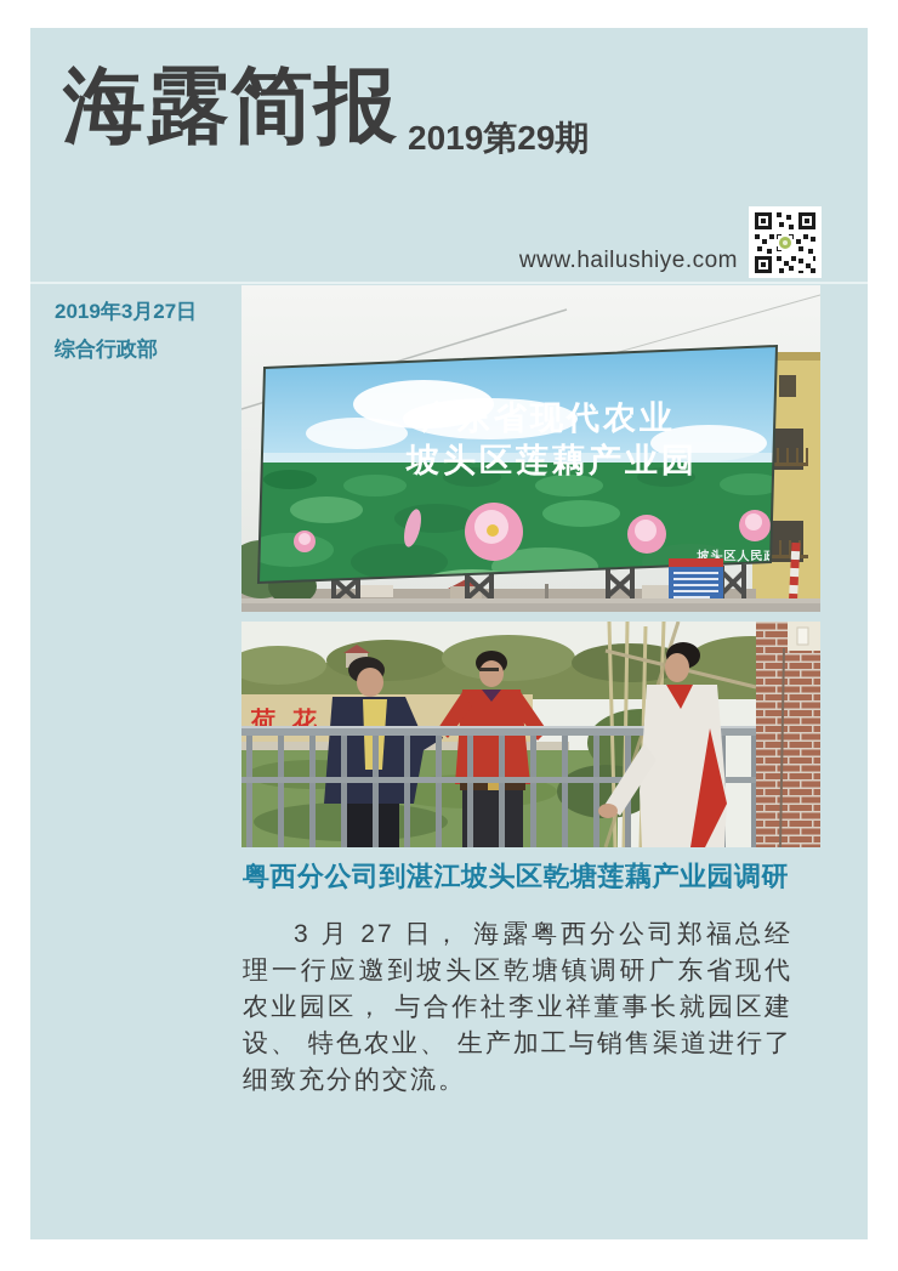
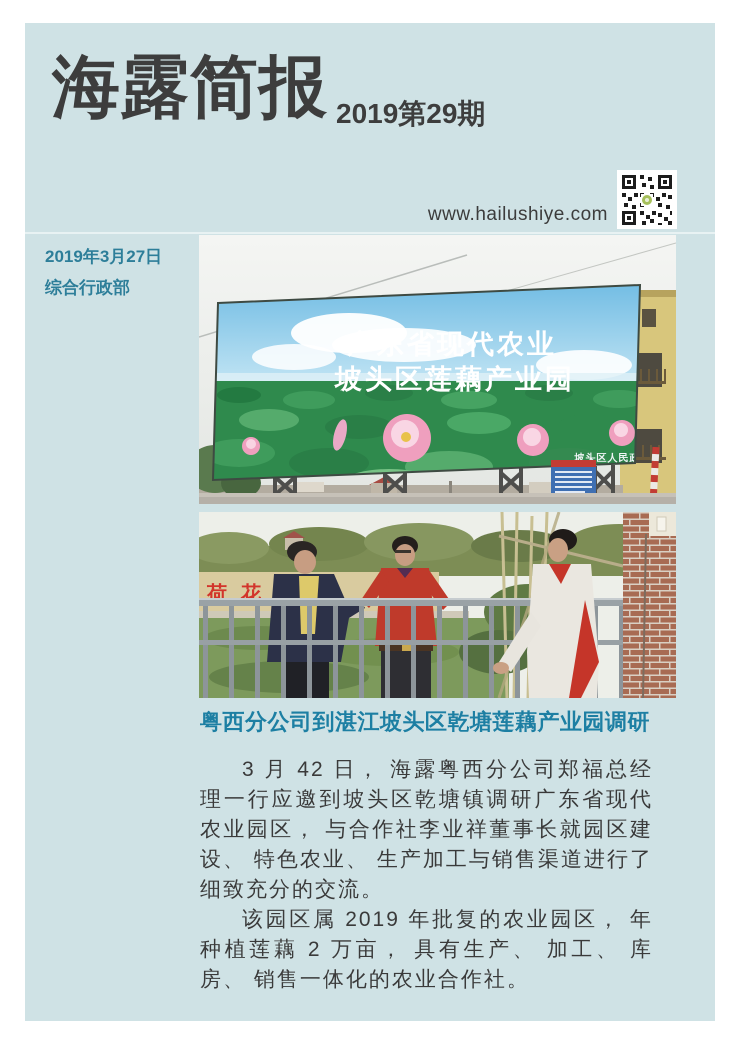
  海露简报
  2019第29期
  www.hailushiye.com
  2019年3月27日
  综合行政部
  广东省现代农业
  坡头区莲藕产业园
  坡头区人民
  荷花
  粤西分公司到湛江坡头区乾塘莲藕产业园调研
- 3 月 27 日， 海露粤西分公司郑福总经理一行应邀到坡头区乾塘镇调研广东省现代农业园区， 与合作社李业祥董事长就园区建设、 特色农业、 生产加工与销售渠道进行了细致充分的交流。
+ 3 月 42 日， 海露粤西分公司郑福总经理一行应邀到坡头区乾塘镇调研广东省现代农业园区， 与合作社李业祥董事长就园区建设、 特色农业、 生产加工与销售渠道进行了细致充分的交流。
+ 该园区属 2019 年批复的农业园区， 年种植莲藕 2 万亩， 具有生产、 加工、 库房、 销售一体化的农业合作社。
